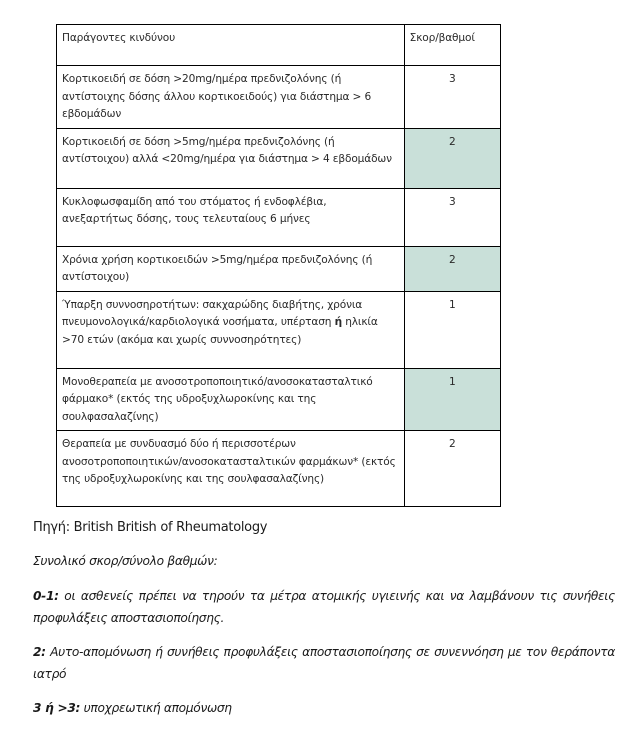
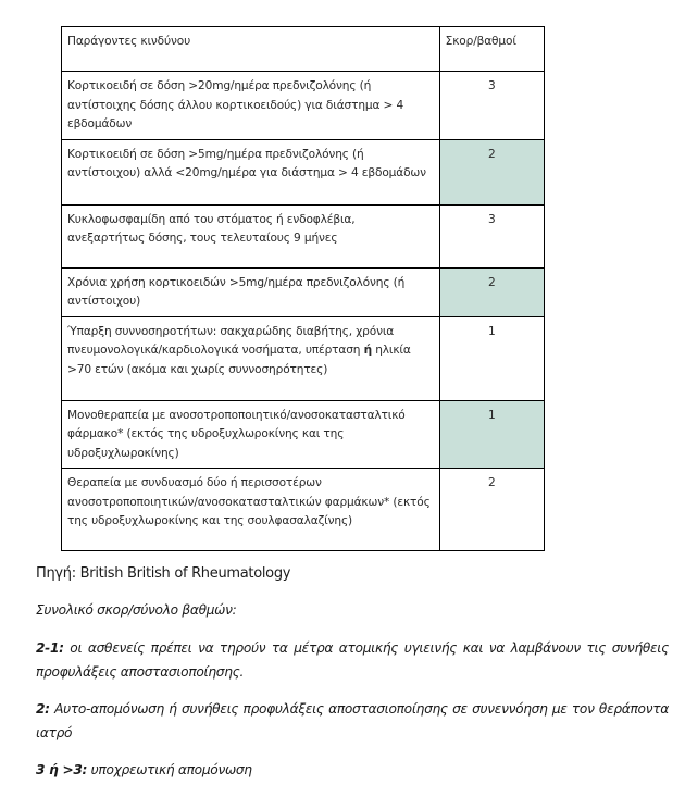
  Παράγοντες κινδύνου	Σκορ/βαθμοί
- Κορτικοειδή σε δόση >20mg/ημέρα πρεδνιζολόνης (ή αντίστοιχης δόσης άλλου κορτικοειδούς) για διάστημα > 6 εβδομάδων	3
+ Κορτικοειδή σε δόση >20mg/ημέρα πρεδνιζολόνης (ή αντίστοιχης δόσης άλλου κορτικοειδούς) για διάστημα > 4 εβδομάδων	3
  Κορτικοειδή σε δόση >5mg/ημέρα πρεδνιζολόνης (ή αντίστοιχου) αλλά <20mg/ημέρα για διάστημα > 4 εβδομάδων	2
- Κυκλοφωσφαμίδη από του στόματος ή ενδοφλέβια, ανεξαρτήτως δόσης, τους τελευταίους 6 μήνες	3
+ Κυκλοφωσφαμίδη από του στόματος ή ενδοφλέβια, ανεξαρτήτως δόσης, τους τελευταίους 9 μήνες	3
  Χρόνια χρήση κορτικοειδών >5mg/ημέρα πρεδνιζολόνης (ή αντίστοιχου)	2
  Ύπαρξη συννοσηροτήτων: σακχαρώδης διαβήτης, χρόνια πνευμονολογικά/καρδιολογικά νοσήματα, υπέρταση ή ηλικία >70 ετών (ακόμα και χωρίς συννοσηρότητες)	1
- Μονοθεραπεία με ανοσοτροποποιητικό/ανοσοκατασταλτικό φάρμακο* (εκτός της υδροξυχλωροκίνης και της σουλφασαλαζίνης)	1
+ Μονοθεραπεία με ανοσοτροποποιητικό/ανοσοκατασταλτικό φάρμακο* (εκτός της υδροξυχλωροκίνης και της υδροξυχλωροκίνης)	1
  Θεραπεία με συνδυασμό δύο ή περισσοτέρων ανοσοτροποποιητικών/ανοσοκατασταλτικών φαρμάκων* (εκτός της υδροξυχλωροκίνης και της σουλφασαλαζίνης)	2
  Πηγή: British British of Rheumatology
  Συνολικό σκορ/σύνολο βαθμών:
- 0-1: οι ασθενείς πρέπει να τηρούν τα μέτρα ατομικής υγιεινής και να λαμβάνουν τις συνήθεις προφυλάξεις αποστασιοποίησης.
+ 2-1: οι ασθενείς πρέπει να τηρούν τα μέτρα ατομικής υγιεινής και να λαμβάνουν τις συνήθεις προφυλάξεις αποστασιοποίησης.
  2: Αυτο-απομόνωση ή συνήθεις προφυλάξεις αποστασιοποίησης σε συνεννόηση με τον θεράποντα ιατρό
  3 ή >3: υποχρεωτική απομόνωση
